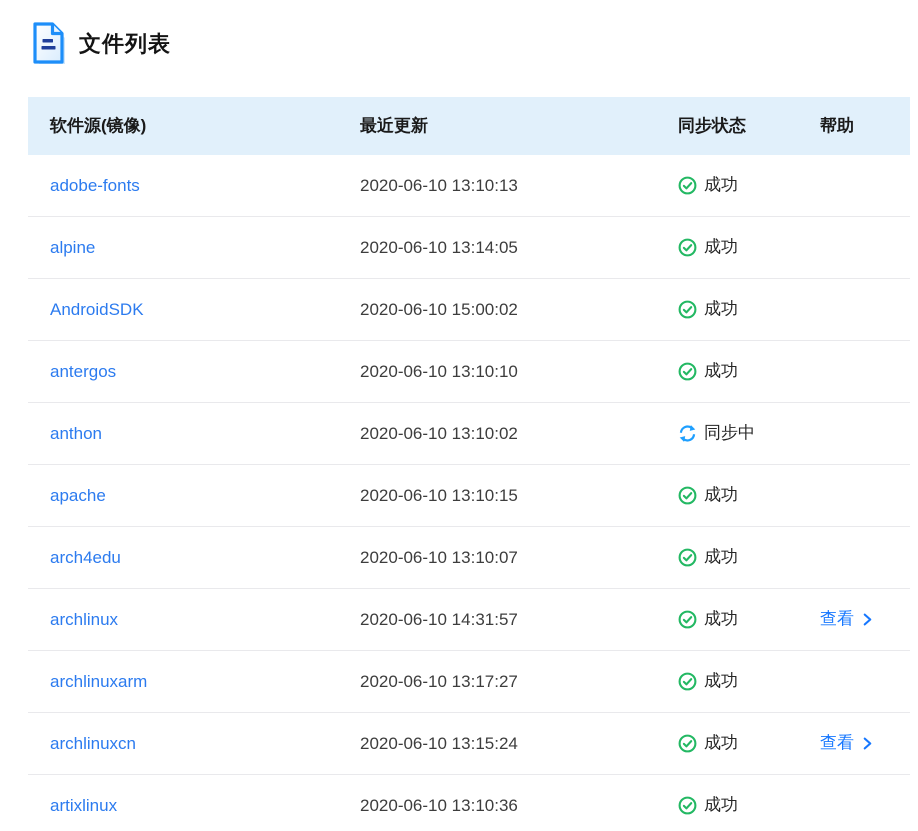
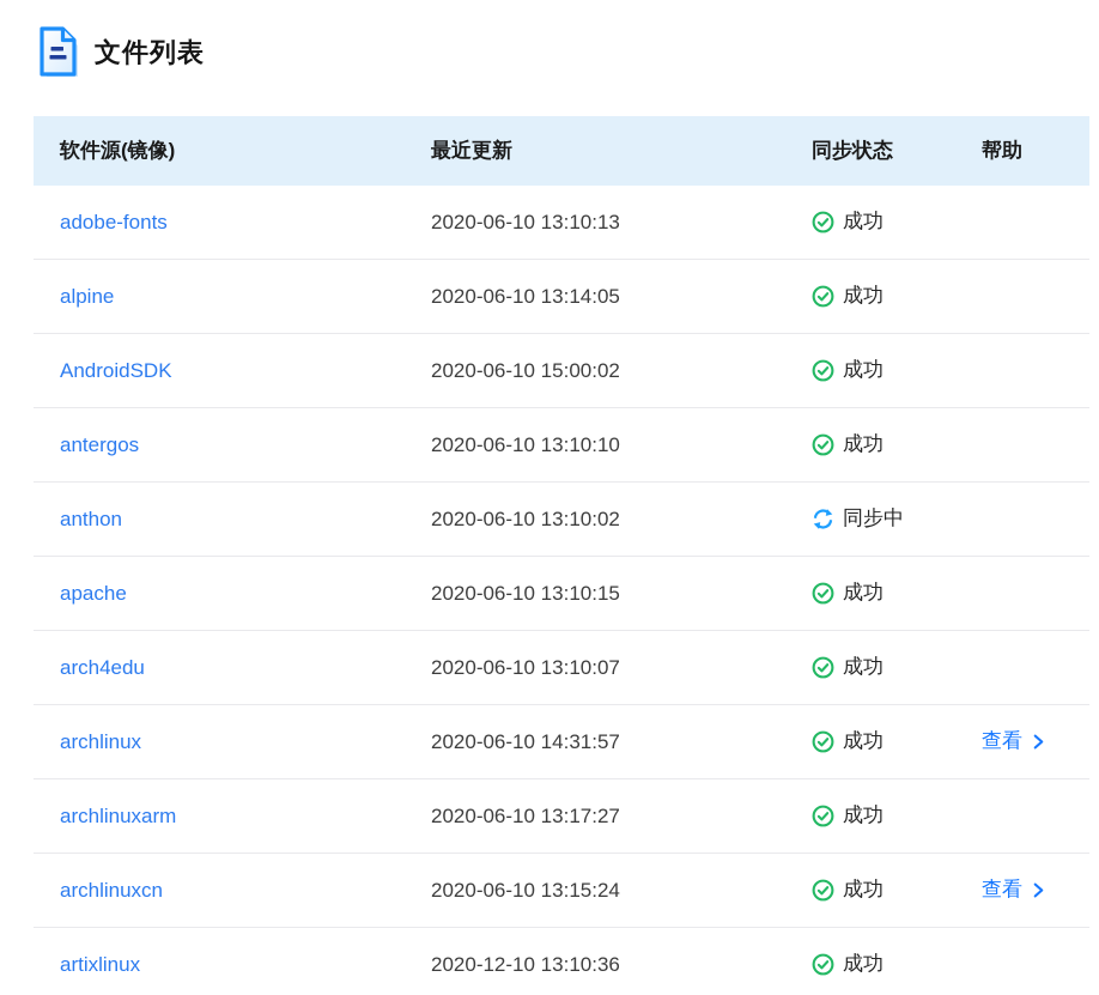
  文件列表
  软件源(镜像)
  最近更新
  同步状态
  帮助
  adobe-fonts
  2020-06-10 13:10:13
  成功
  alpine
  2020-06-10 13:14:05
  成功
  AndroidSDK
  2020-06-10 15:00:02
  成功
  antergos
  2020-06-10 13:10:10
  成功
  anthon
  2020-06-10 13:10:02
  同步中
  apache
  2020-06-10 13:10:15
  成功
  arch4edu
  2020-06-10 13:10:07
  成功
  archlinux
  2020-06-10 14:31:57
  成功
  查看
  archlinuxarm
  2020-06-10 13:17:27
  成功
  archlinuxcn
  2020-06-10 13:15:24
  成功
  查看
  artixlinux
- 2020-06-10 13:10:36
+ 2020-12-10 13:10:36
  成功
